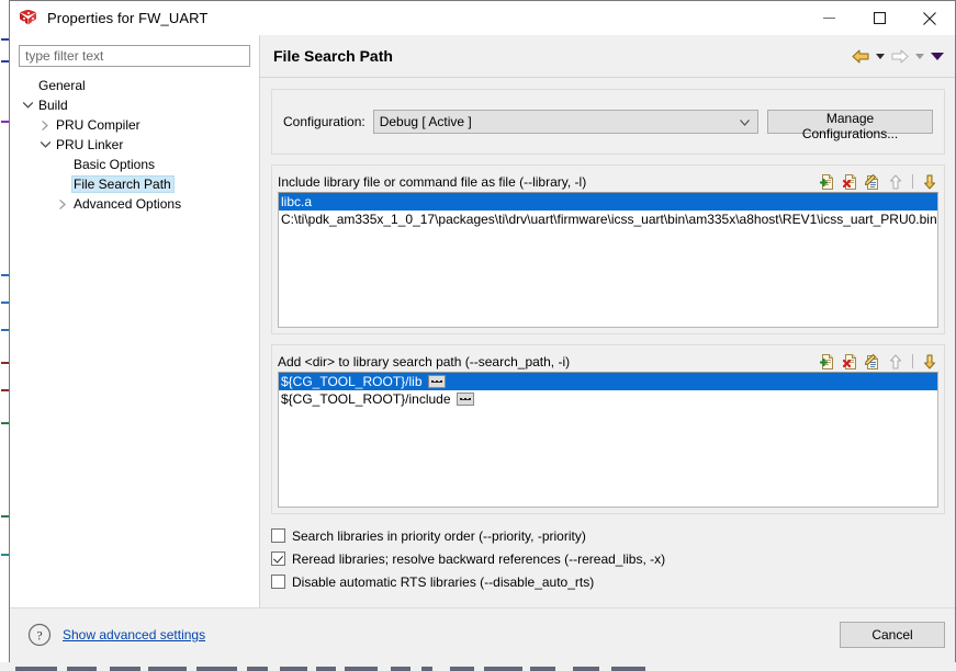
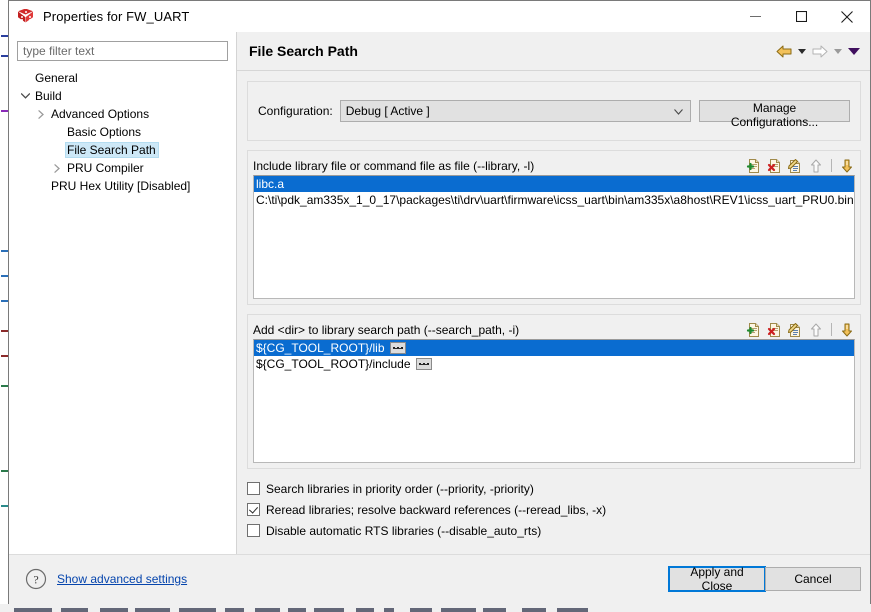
  Properties for FW_UART
  type filter text
  General
  Build
- PRU Compiler
+ Advanced Options
- PRU Linker
  Basic Options
  File Search Path
- Advanced Options
+ PRU Compiler
+ PRU Hex Utility [Disabled]
  File Search Path
  Configuration:
  Debug [ Active ]
  Manage Configurations...
  Include library file or command file as file (--library, -l)
  libc.a
  C:\ti\pdk_am335x_1_0_17\packages\ti\drv\uart\firmware\icss_uart\bin\am335x\a8host\REV1\icss_uart_PRU0.bin
  Add <dir> to library search path (--search_path, -i)
  ${CG_TOOL_ROOT}/lib
  ${CG_TOOL_ROOT}/include
  Search libraries in priority order (--priority, -priority)
  Reread libraries; resolve backward references (--reread_libs, -x)
  Disable automatic RTS libraries (--disable_auto_rts)
  ?
  Show advanced settings
+ Apply and Close
  Cancel
